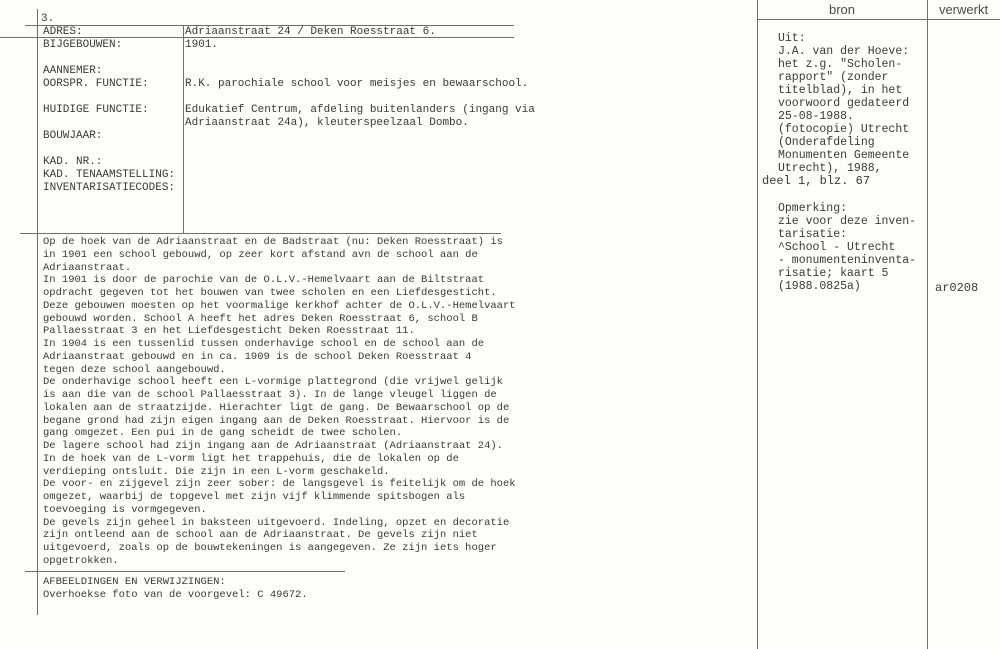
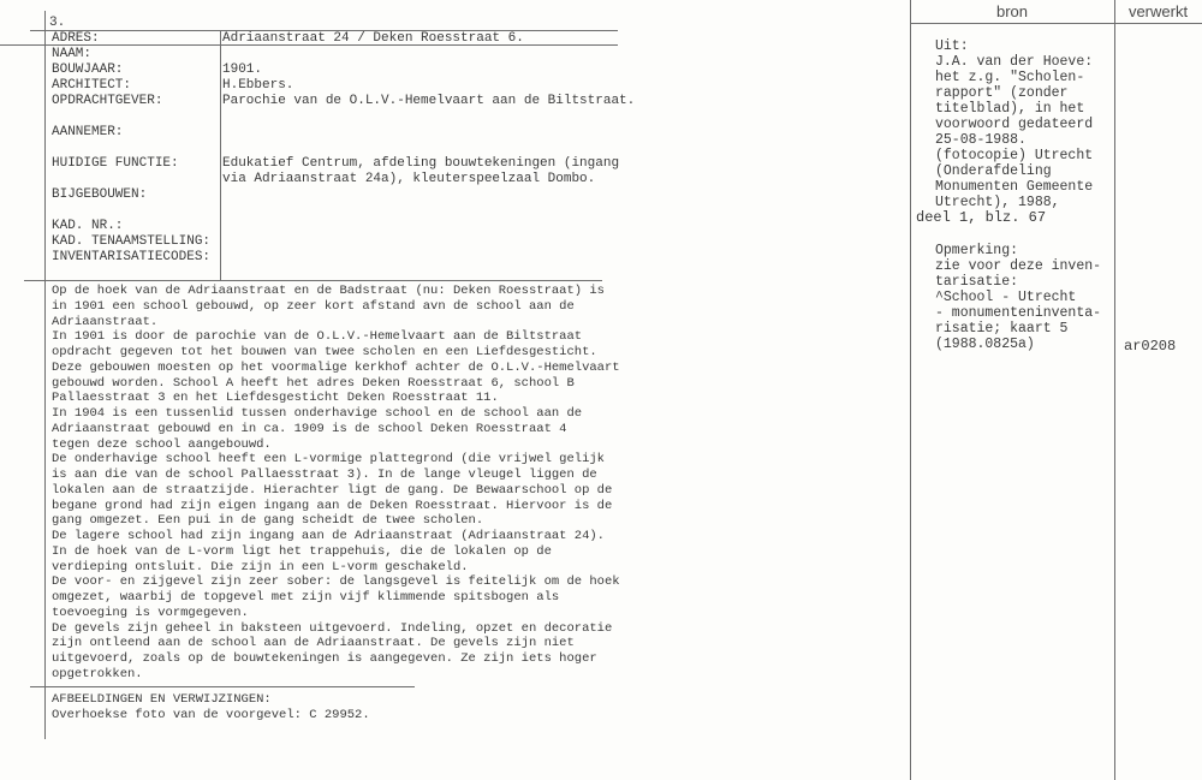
  3.
  ADRES:
  Adriaanstraat 24 / Deken Roesstraat 6.
+ NAAM:
- BIJGEBOUWEN:
+ BOUWJAAR:
  1901.
+ ARCHITECT:
+ H.Ebbers.
+ OPDRACHTGEVER:
+ Parochie van de O.L.V.-Hemelvaart aan de Biltstraat.
  AANNEMER:
- OORSPR. FUNCTIE:
- R.K. parochiale school voor meisjes en bewaarschool.
  HUIDIGE FUNCTIE:
- Edukatief Centrum, afdeling buitenlanders (ingang via Adriaanstraat 24a), kleuterspeelzaal Dombo.
+ Edukatief Centrum, afdeling bouwtekeningen (ingang via Adriaanstraat 24a), kleuterspeelzaal Dombo.
- BOUWJAAR:
+ BIJGEBOUWEN:
  KAD. NR.:
  KAD. TENAAMSTELLING:
  INVENTARISATIECODES:
  Op de hoek van de Adriaanstraat en de Badstraat (nu: Deken Roesstraat) is
  in 1901 een school gebouwd, op zeer kort afstand avn de school aan de
  Adriaanstraat.
  In 1901 is door de parochie van de O.L.V.-Hemelvaart aan de Biltstraat
  opdracht gegeven tot het bouwen van twee scholen en een Liefdesgesticht.
  Deze gebouwen moesten op het voormalige kerkhof achter de O.L.V.-Hemelvaart
  gebouwd worden. School A heeft het adres Deken Roesstraat 6, school B
  Pallaesstraat 3 en het Liefdesgesticht Deken Roesstraat 11.
  In 1904 is een tussenlid tussen onderhavige school en de school aan de
  Adriaanstraat gebouwd en in ca. 1909 is de school Deken Roesstraat 4
  tegen deze school aangebouwd.
  De onderhavige school heeft een L-vormige plattegrond (die vrijwel gelijk
  is aan die van de school Pallaesstraat 3). In de lange vleugel liggen de
  lokalen aan de straatzijde. Hierachter ligt de gang. De Bewaarschool op de
  begane grond had zijn eigen ingang aan de Deken Roesstraat. Hiervoor is de
  gang omgezet. Een pui in de gang scheidt de twee scholen.
  De lagere school had zijn ingang aan de Adriaanstraat (Adriaanstraat 24).
  In de hoek van de L-vorm ligt het trappehuis, die de lokalen op de
  verdieping ontsluit. Die zijn in een L-vorm geschakeld.
  De voor- en zijgevel zijn zeer sober: de langsgevel is feitelijk om de hoek
  omgezet, waarbij de topgevel met zijn vijf klimmende spitsbogen als
  toevoeging is vormgegeven.
  De gevels zijn geheel in baksteen uitgevoerd. Indeling, opzet en decoratie
  zijn ontleend aan de school aan de Adriaanstraat. De gevels zijn niet
  uitgevoerd, zoals op de bouwtekeningen is aangegeven. Ze zijn iets hoger
  opgetrokken.
  AFBEELDINGEN EN VERWIJZINGEN:
- Overhoekse foto van de voorgevel: C 49672.
+ Overhoekse foto van de voorgevel: C 29952.
  bron
  verwerkt
  Uit:
  J.A. van der Hoeve:
  het z.g. "Scholen-
  rapport" (zonder
  titelblad), in het
  voorwoord gedateerd
  25-08-1988.
  (fotocopie) Utrecht
  (Onderafdeling
  Monumenten Gemeente
  Utrecht), 1988,
  deel 1, blz. 67
  Opmerking:
  zie voor deze inven-
  tarisatie:
  ^School - Utrecht
  - monumenteninventa-
  risatie; kaart 5
  (1988.0825a)
  ar0208
